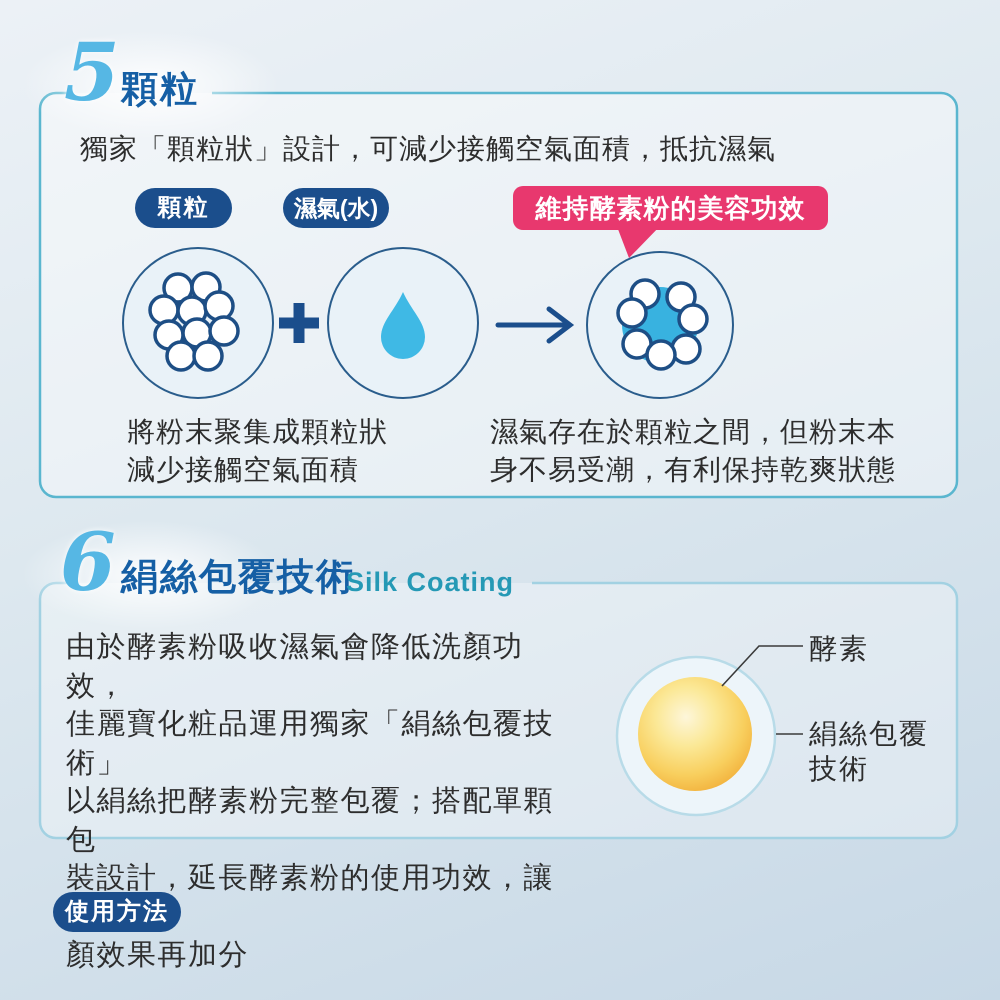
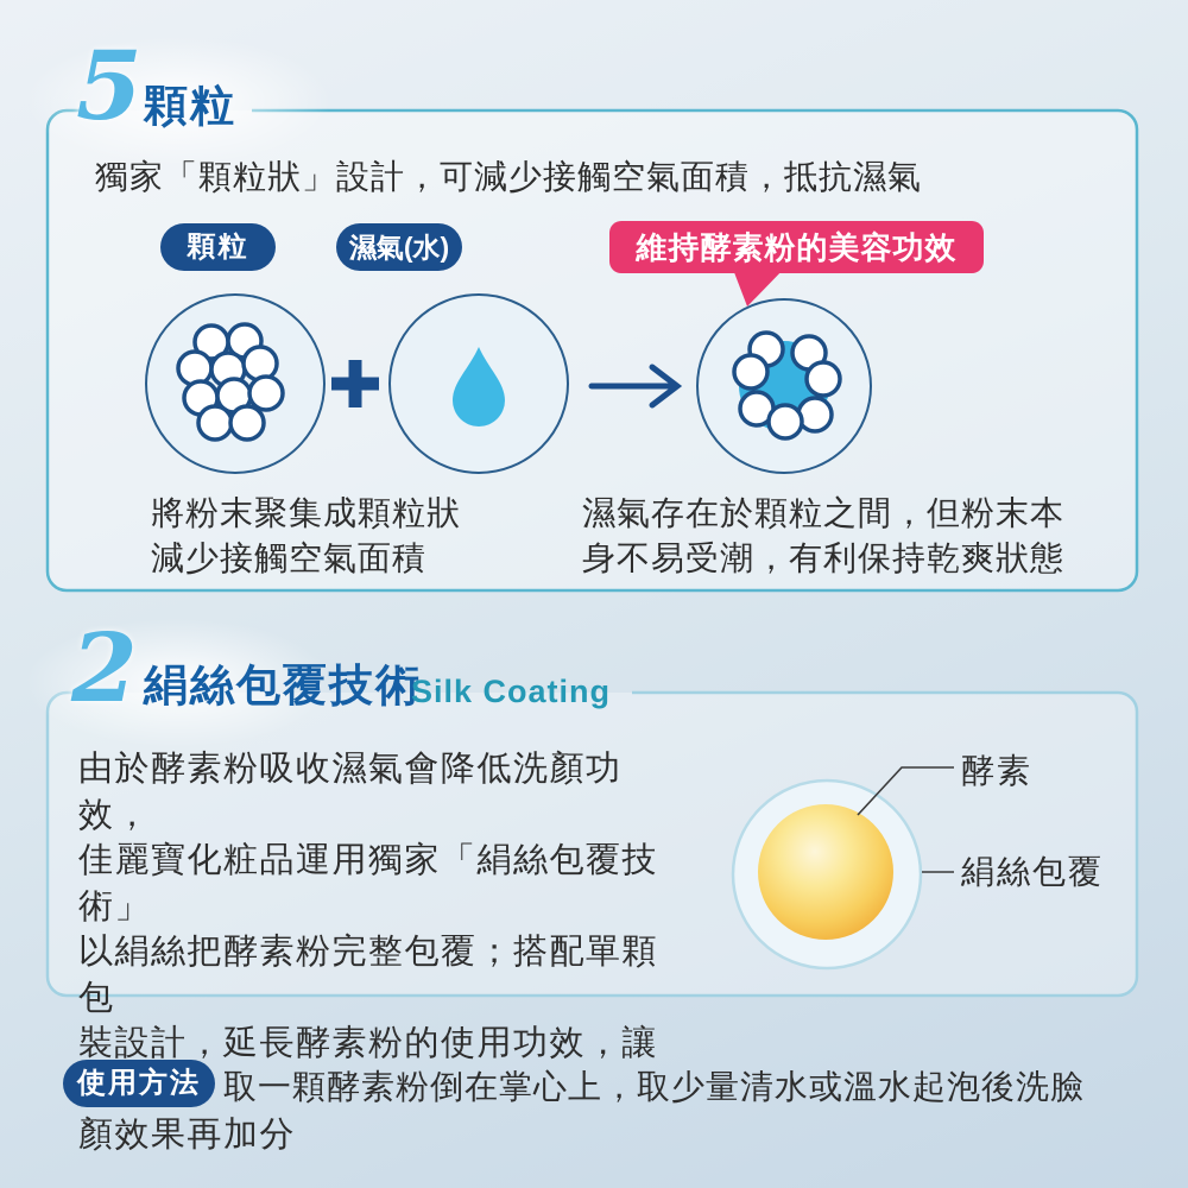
  5
  顆粒
  獨家「顆粒狀」設計，可減少接觸空氣面積，抵抗濕氣
  顆粒
  濕氣(水)
  維持酵素粉的美容功效
  將粉末聚集成顆粒狀
  減少接觸空氣面積
  濕氣存在於顆粒之間，但粉末本
  身不易受潮，有利保持乾爽狀態
- 6
+ 2
  絹絲包覆技術
  Silk Coating
  由於酵素粉吸收濕氣會降低洗顏功效，
  佳麗寶化粧品運用獨家「絹絲包覆技術」
  以絹絲把酵素粉完整包覆；搭配單顆包
  裝設計，延長酵素粉的使用功效，讓
  顏效果再加分
  酵素
  絹絲包覆
- 技術
  使用方法
+ 取一顆酵素粉倒在掌心上，取少量清水或溫水起泡後洗臉
